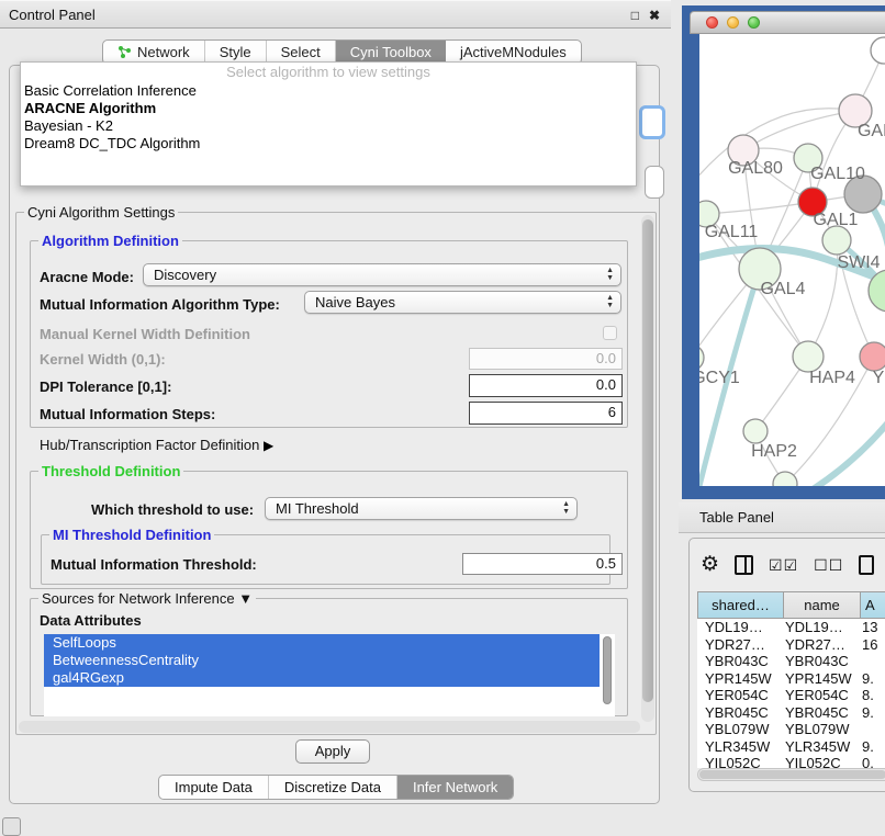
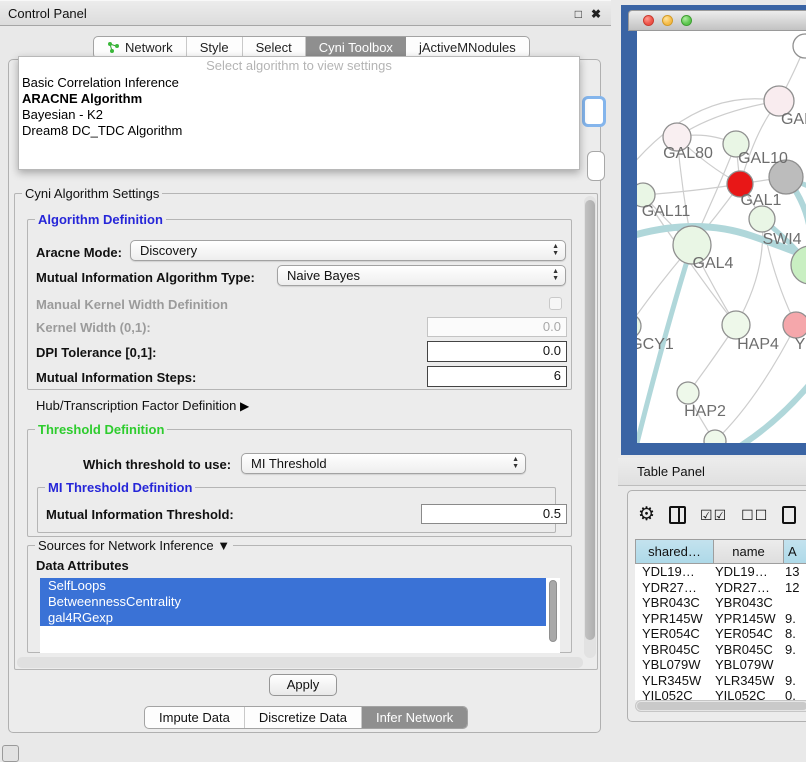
  Control Panel
  □
  ✖
  Network
  Style
  Select
  Cyni Toolbox
  jActiveMNodules
  Cyni Algorithm Settings
  Algorithm Definition
  Aracne Mode:
  Discovery
  Mutual Information Algorithm Type:
  Naive Bayes
  Manual Kernel Width Definition
  Kernel Width (0,1):
  0.0
  DPI Tolerance [0,1]:
  0.0
  Mutual Information Steps:
  6
  Hub/Transcription Factor Definition ▶
  Threshold Definition
  Which threshold to use:
  MI Threshold
  MI Threshold Definition
  Mutual Information Threshold:
  0.5
  Sources for Network Inference ▼
  Data Attributes
  SelfLoops
  BetweennessCentrality
  gal4RGexp
  Apply
  Impute Data
  Discretize Data
  Infer Network
  Select algorithm to view settings
  Basic Correlation Inference
  ARACNE Algorithm
  Bayesian - K2
  Dream8 DC_TDC Algorithm
  GAL80
  GAL10
  GAL1
  GAL11
  SWI4
  GAL4
  GCY1
  HAP4
  Y
  HAP2
  Table Panel
  ⚙
  ☑☑
  ☐☐
  shared…
  name
  A
  YDL19…
  YDL19…
  13
  YDR27…
  YDR27…
- 16
+ 12
  YBR043C
  YBR043C
  YPR145W
  YPR145W
  9.
  YER054C
  YER054C
  8.
  YBR045C
  YBR045C
  9.
  YBL079W
  YBL079W
  YLR345W
  YLR345W
  9.
  YIL052C
  YIL052C
  0.
